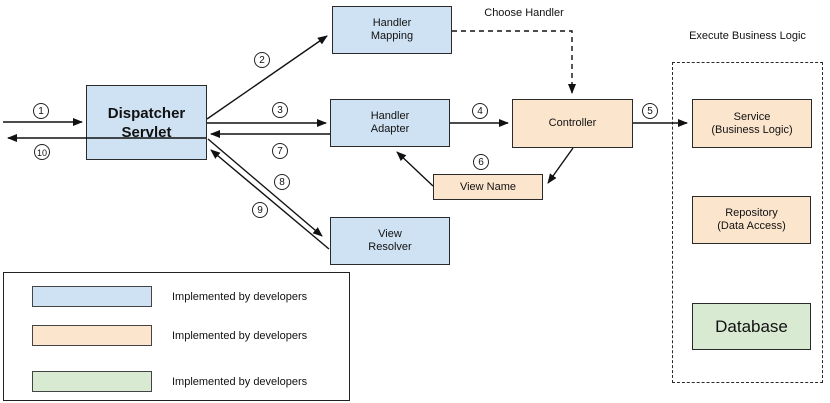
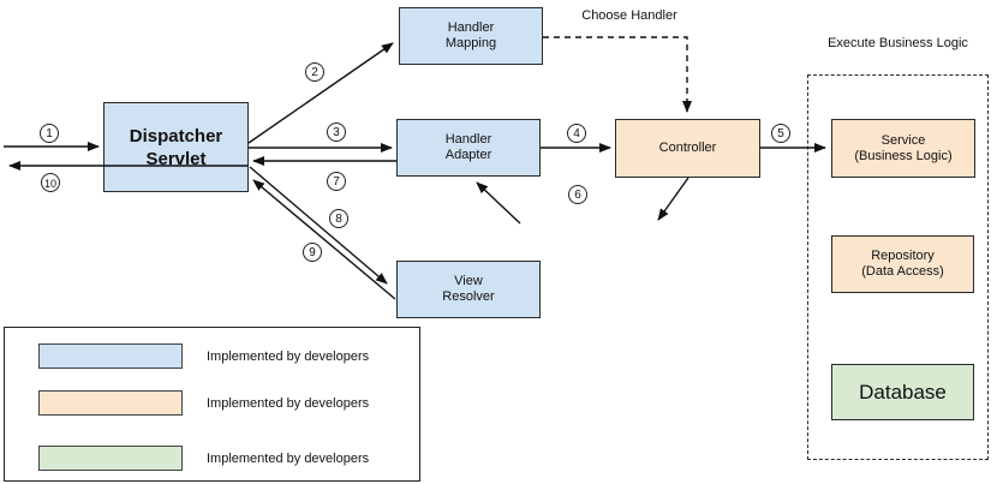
  Execute Business Logic
  Choose Handler
  Dispatcher
  Servlet
  Handler
  Mapping
  Handler
  Adapter
  Controller
- View Name
  View
  Resolver
  Service
  (Business Logic)
  Repository
  (Data Access)
  Database
  1
  2
  3
  4
  5
  6
  7
  8
  9
  10
  Implemented by developers
  Implemented by developers
  Implemented by developers
